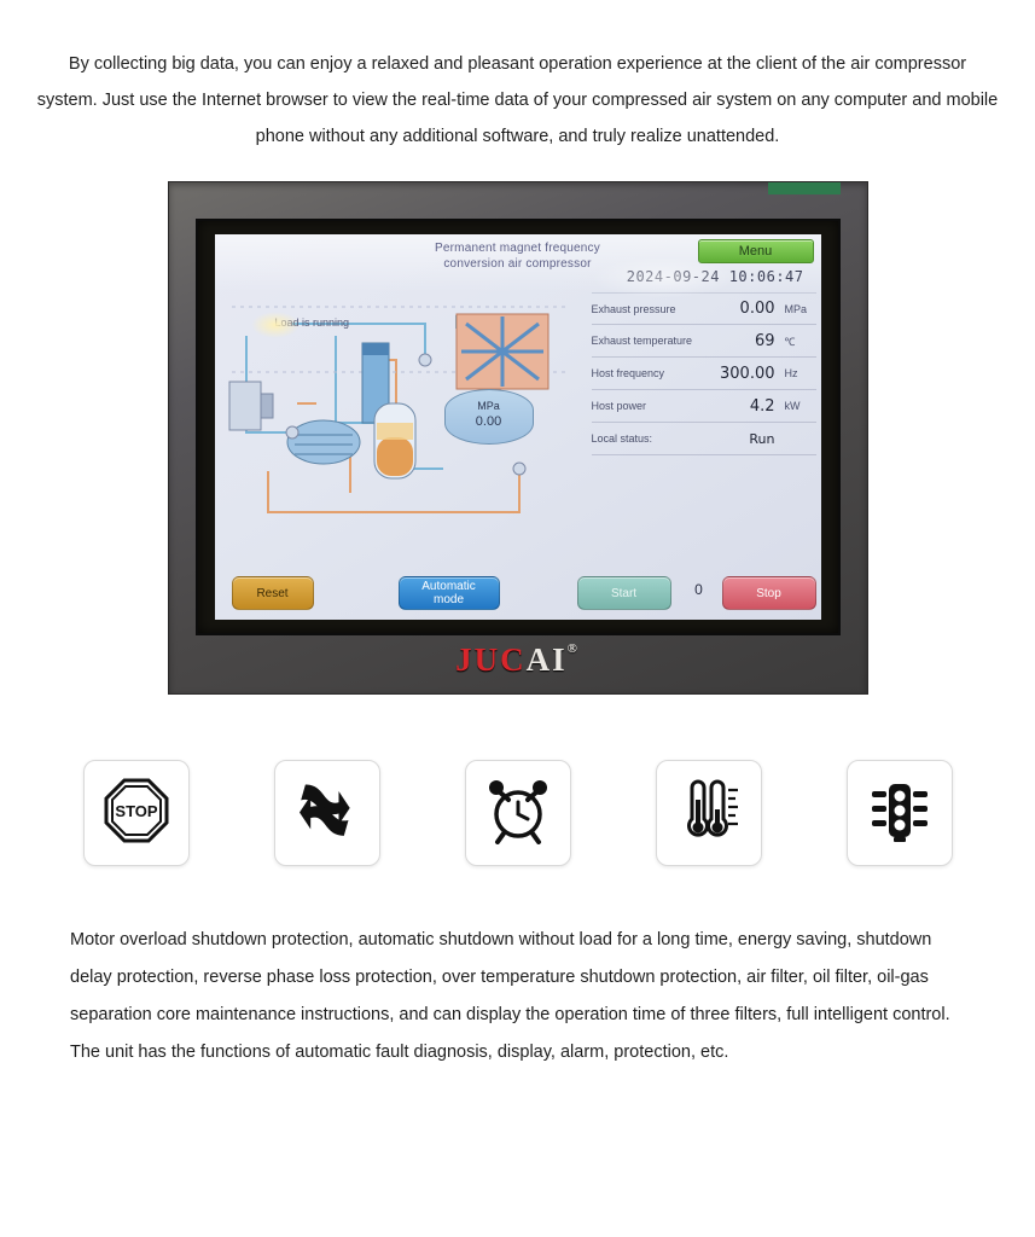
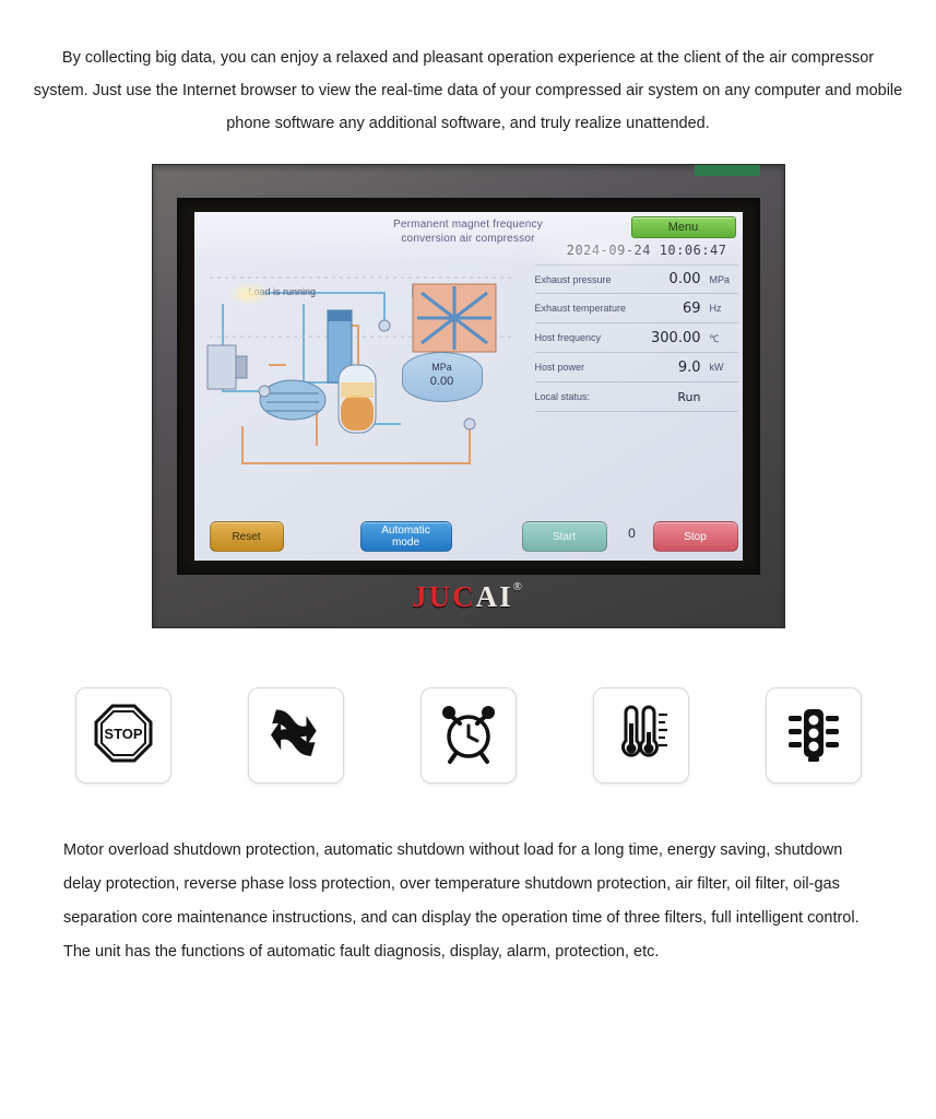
- By collecting big data, you can enjoy a relaxed and pleasant operation experience at the client of the air compressor system. Just use the Internet browser to view the real-time data of your compressed air system on any computer and mobile phone without any additional software, and truly realize unattended.
+ By collecting big data, you can enjoy a relaxed and pleasant operation experience at the client of the air compressor system. Just use the Internet browser to view the real-time data of your compressed air system on any computer and mobile phone software any additional software, and truly realize unattended.
  Permanent magnet frequency
  conversion air compressor
  Menu
  MPa
  0.00
  Exhaust pressure
  0.00
  MPa
  Exhaust temperature
  69
- ℃
+ Hz
  Host frequency
  300.00
- Hz
+ ℃
  Host power
- 4.2
+ 9.0
  kW
  Local status:
  Run
  Reset
  Automatic
  mode
  Start
  0
  Stop
  JUCAI®
  STOP
  Motor overload shutdown protection, automatic shutdown without load for a long time, energy saving, shutdown delay protection, reverse phase loss protection, over temperature shutdown protection, air filter, oil filter, oil-gas separation core maintenance instructions, and can display the operation time of three filters, full intelligent control. The unit has the functions of automatic fault diagnosis, display, alarm, protection, etc.
